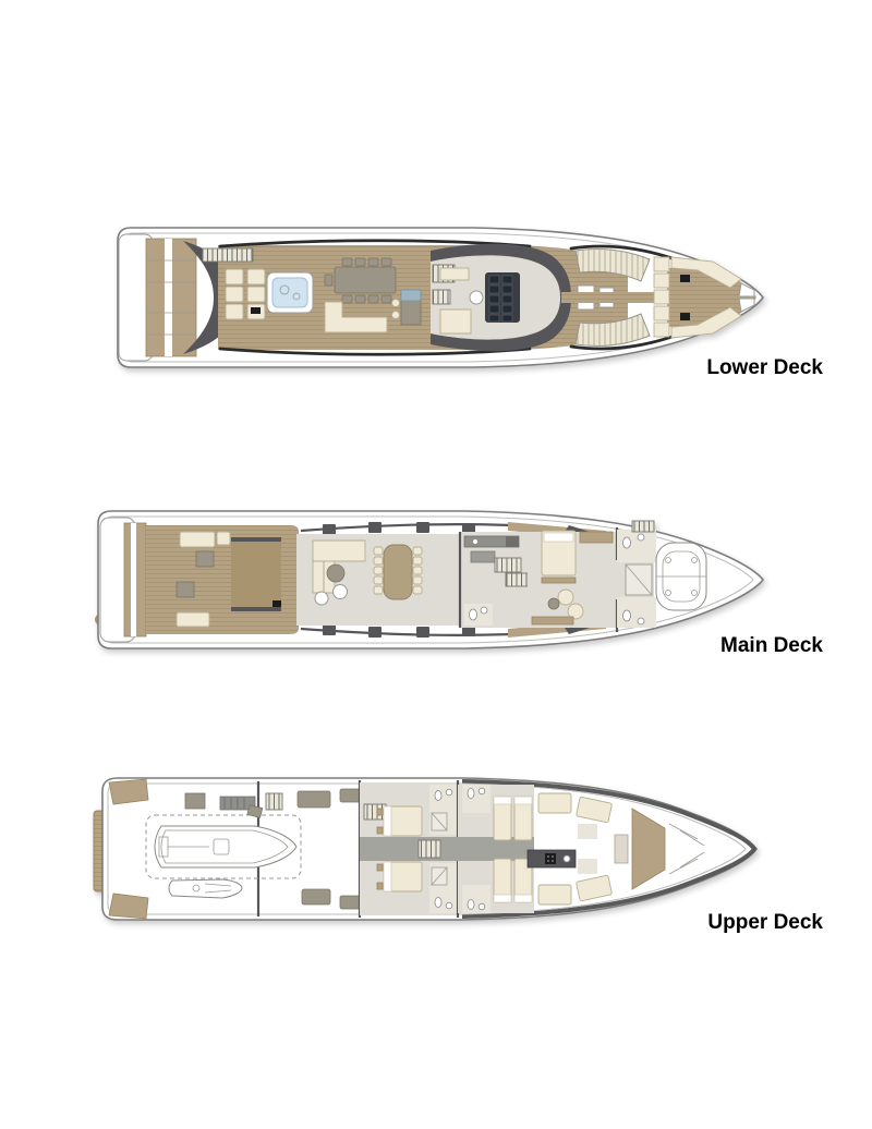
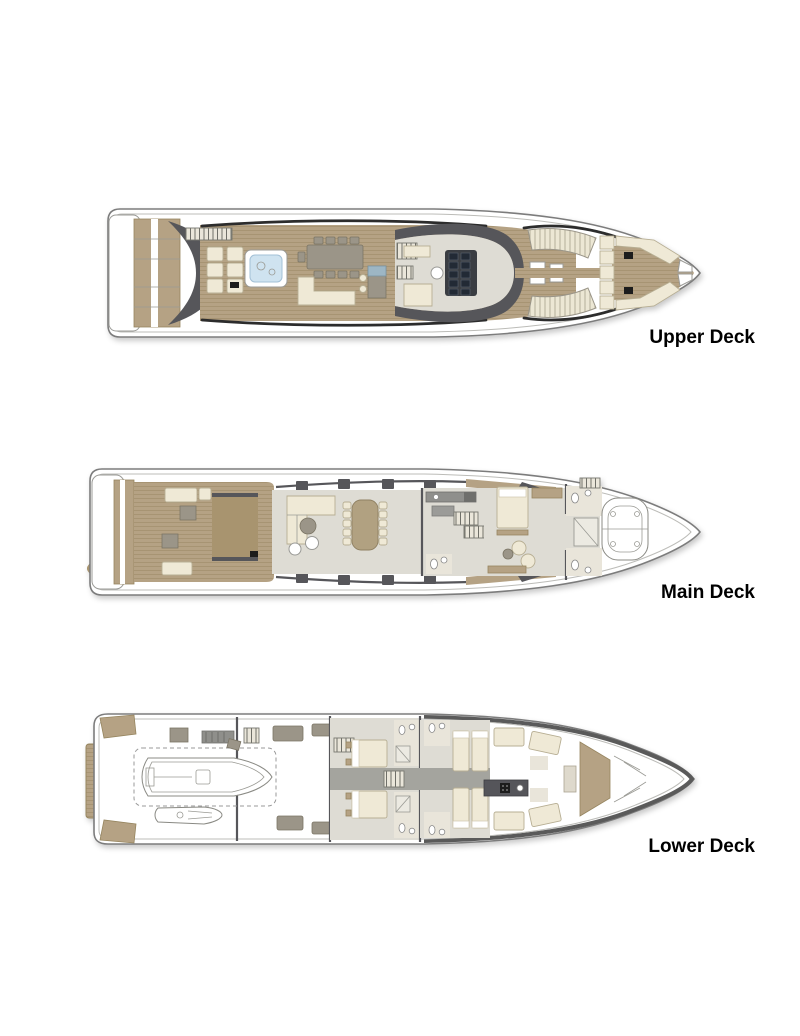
- Lower Deck
+ Upper Deck
  Main Deck
- Upper Deck
+ Lower Deck
